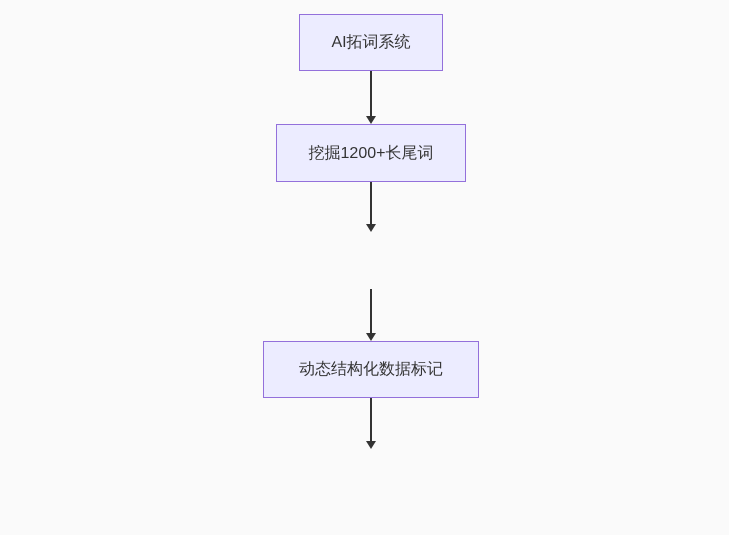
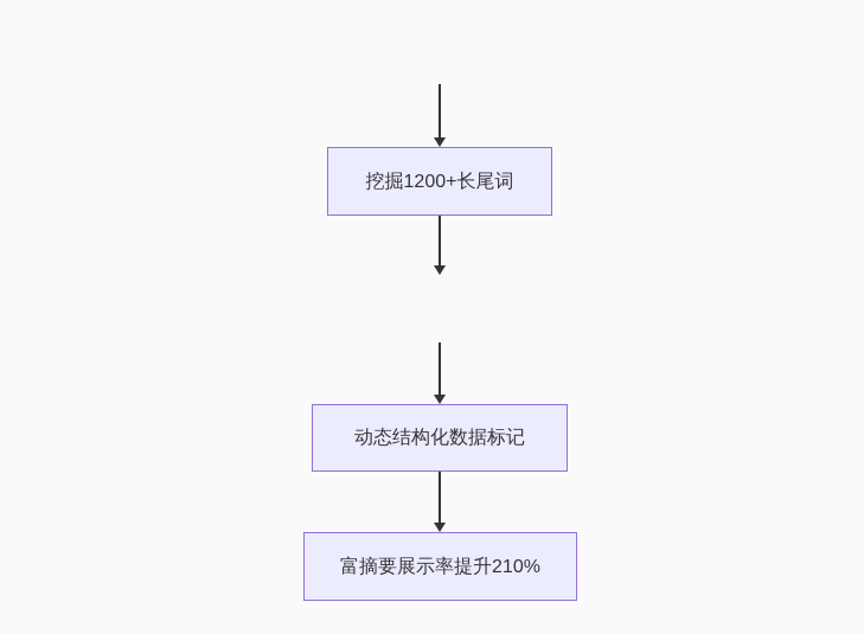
- AI拓词系统
  挖掘1200+长尾词
  动态结构化数据标记
+ 富摘要展示率提升210%
